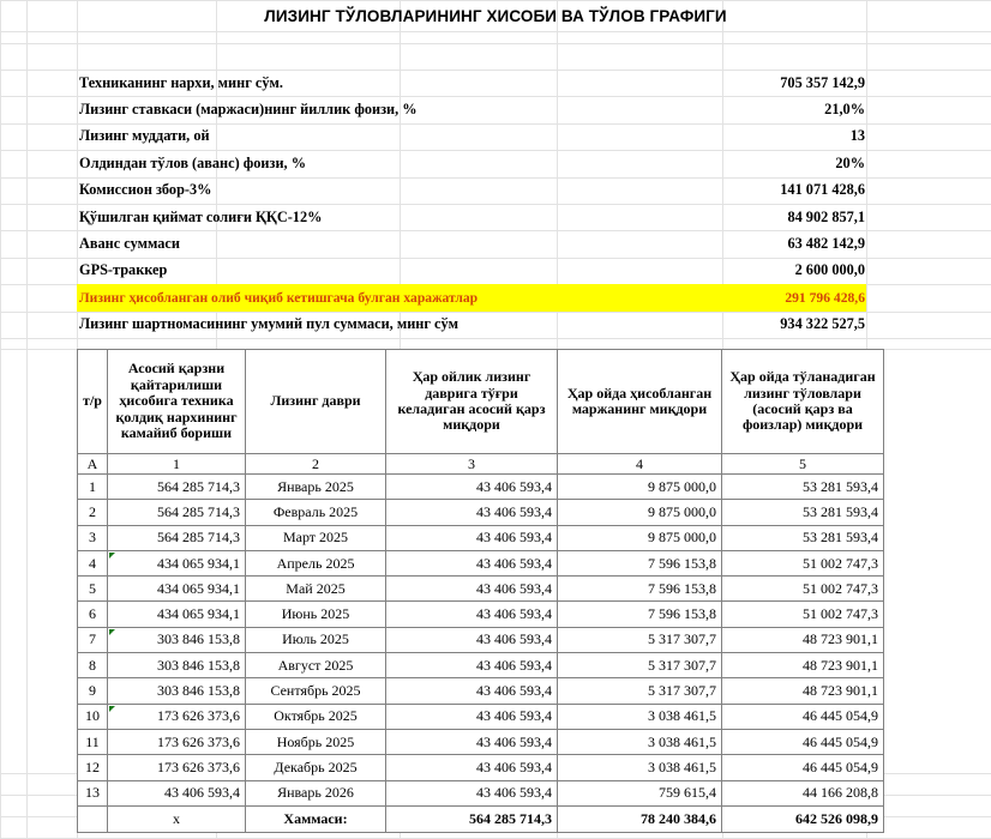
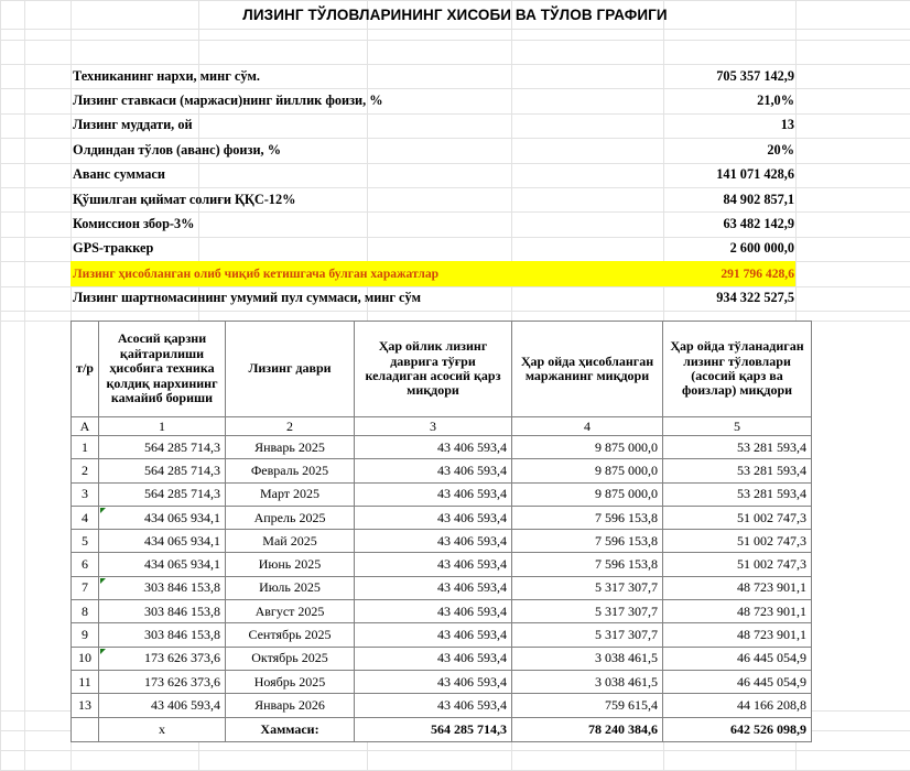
  ЛИЗИНГ ТЎЛОВЛАРИНИНГ ХИСОБИ ВА ТЎЛОВ ГРАФИГИ
  Техниканинг нархи, минг сўм.
  705 357 142,9
  Лизинг ставкаси (маржаси)нинг йиллик фоизи, %
  21,0%
  Лизинг муддати, ой
  13
  Олдиндан тўлов (аванс) фоизи, %
  20%
- Комиссион збор-3%
+ Аванс суммаси
  141 071 428,6
  Қўшилган қиймат солиғи ҚҚС-12%
  84 902 857,1
- Аванс суммаси
+ Комиссион збор-3%
  63 482 142,9
  GPS-траккер
  2 600 000,0
  Лизинг ҳисобланган олиб чиқиб кетишгача булган харажатлар
  291 796 428,6
  Лизинг шартномасининг умумий пул суммаси, минг сўм
  934 322 527,5
  т/р	Асосий қарзни қайтарилиши ҳисобига техника қолдиқ нархининг камайиб бориши	Лизинг даври	Ҳар ойлик лизинг даврига тўғри келадиган асосий қарз миқдори	Ҳар ойда ҳисобланган маржанинг миқдори	Ҳар ойда тўланадиган лизинг тўловлари (асосий қарз ва фоизлар) миқдори
  А	1	2	3	4	5
  1	564 285 714,3	Январь 2025	43 406 593,4	9 875 000,0	53 281 593,4
  2	564 285 714,3	Февраль 2025	43 406 593,4	9 875 000,0	53 281 593,4
  3	564 285 714,3	Март 2025	43 406 593,4	9 875 000,0	53 281 593,4
  4	434 065 934,1	Апрель 2025	43 406 593,4	7 596 153,8	51 002 747,3
  5	434 065 934,1	Май 2025	43 406 593,4	7 596 153,8	51 002 747,3
  6	434 065 934,1	Июнь 2025	43 406 593,4	7 596 153,8	51 002 747,3
  7	303 846 153,8	Июль 2025	43 406 593,4	5 317 307,7	48 723 901,1
  8	303 846 153,8	Август 2025	43 406 593,4	5 317 307,7	48 723 901,1
  9	303 846 153,8	Сентябрь 2025	43 406 593,4	5 317 307,7	48 723 901,1
  10	173 626 373,6	Октябрь 2025	43 406 593,4	3 038 461,5	46 445 054,9
  11	173 626 373,6	Ноябрь 2025	43 406 593,4	3 038 461,5	46 445 054,9
- 12	173 626 373,6	Декабрь 2025	43 406 593,4	3 038 461,5	46 445 054,9
  13	43 406 593,4	Январь 2026	43 406 593,4	759 615,4	44 166 208,8
  	х	Хаммаси:	564 285 714,3	78 240 384,6	642 526 098,9
